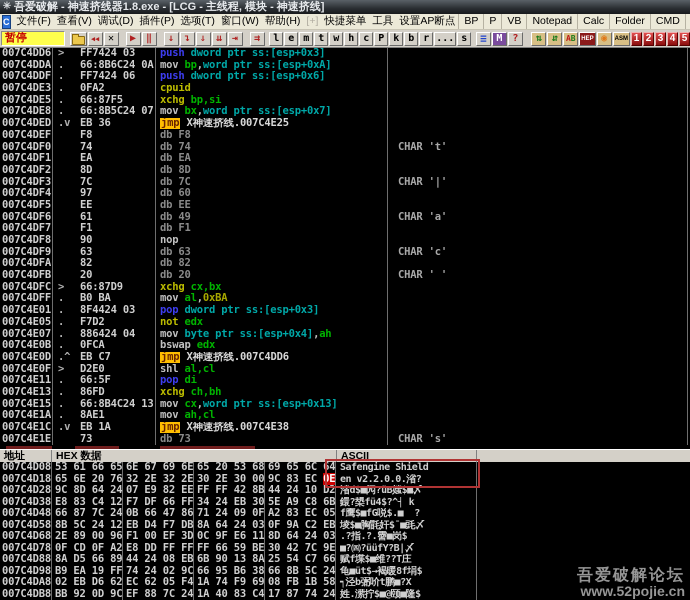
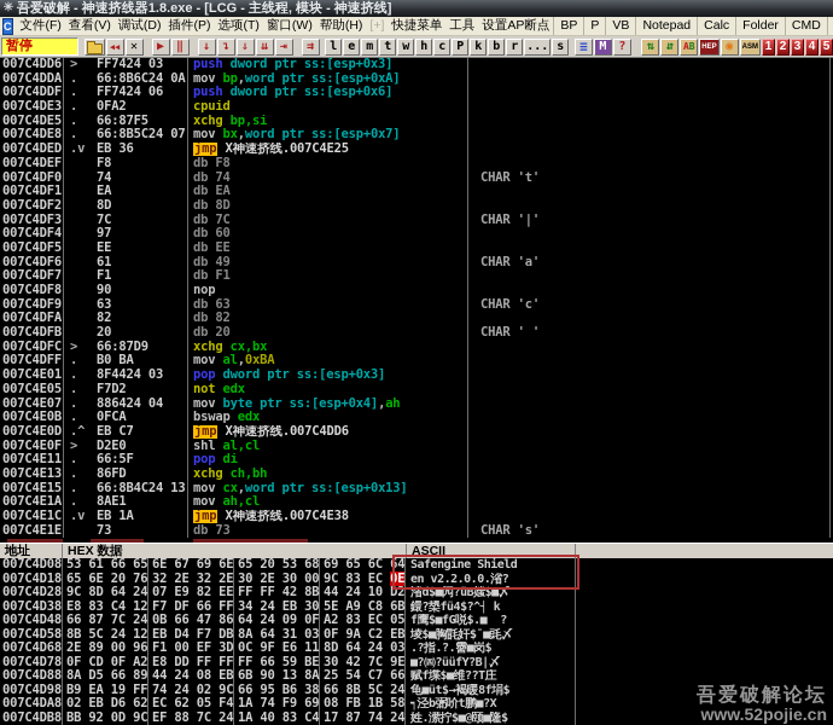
  ✳
  吾爱破解 - 神速挤线器1.8.exe - [LCG - 主线程, 模块 - 神速挤线]
  C
  文件(F)
  查看(V)
  调试(D)
  插件(P)
  选项(T)
  窗口(W)
  帮助(H)
  [+]
  快捷菜单
  工具
  设置AP断点
  BP
  P
  VB
  Notepad
  Calc
  Folder
  CMD
  暂停
  ◀◀
  ✕
  ▶
  ‖
  ↓
  ↴
  ⇓
  ⇊
  ⇥
  ⇉
  l
  e
  m
  t
  w
  h
  c
  P
  k
  b
  r
  ...
  s
  ≡
  M
  ?
  ⇅
  ⇵
  A
  B
  ◉
  1
  2
  3
  4
  5
  007C4DD6
  >
  FF7424 03
  push dword ptr ss:[esp+0x3]
  007C4DDA
  .
  66:8B6C24 0A
  mov bp,word ptr ss:[esp+0xA]
  007C4DDF
  .
  FF7424 06
  push dword ptr ss:[esp+0x6]
  007C4DE3
  .
  0FA2
  cpuid
  007C4DE5
  .
  66:87F5
  xchg bp,si
  007C4DE8
  .
  66:8B5C24 07
  mov bx,word ptr ss:[esp+0x7]
  007C4DED
  .v
  EB 36
  jmp X神速挤线.007C4E25
  007C4DEF
  F8
  db F8
  007C4DF0
  74
  db 74
  CHAR 't'
  007C4DF1
  EA
  db EA
  007C4DF2
  8D
  db 8D
  007C4DF3
  7C
  db 7C
  CHAR '|'
  007C4DF4
  97
  db 60
  007C4DF5
  EE
  db EE
  007C4DF6
  61
  db 49
  CHAR 'a'
  007C4DF7
  F1
  db F1
  007C4DF8
  90
  nop
  007C4DF9
  63
  db 63
  CHAR 'c'
  007C4DFA
  82
  db 82
  007C4DFB
  20
  db 20
  CHAR ' '
  007C4DFC
  >
  66:87D9
  xchg cx,bx
  007C4DFF
  .
  B0 BA
  mov al,0xBA
  007C4E01
  .
  8F4424 03
  pop dword ptr ss:[esp+0x3]
  007C4E05
  .
  F7D2
  not edx
  007C4E07
  .
  886424 04
  mov byte ptr ss:[esp+0x4],ah
  007C4E0B
  .
  0FCA
  bswap edx
  007C4E0D
  .^
  EB C7
  jmp X神速挤线.007C4DD6
  007C4E0F
  >
  D2E0
  shl al,cl
  007C4E11
  .
  66:5F
  pop di
  007C4E13
  .
  86FD
  xchg ch,bh
  007C4E15
  .
  66:8B4C24 13
  mov cx,word ptr ss:[esp+0x13]
  007C4E1A
  .
  8AE1
  mov ah,cl
  007C4E1C
  .v
  EB 1A
  jmp X神速挤线.007C4E38
  007C4E1E
  73
  db 73
  CHAR 's'
  地址
  HEX 数据
  ASCII
  007C4D08
  53 61 66 65
  6E 67 69 6E
  65 20 53 68
  69 65 6C 64
  Safengine Shield
  007C4D18
  65 6E 20 76
  32 2E 32 2E
  30 2E 30 00
  9C 83 EC 0E
  en v2.2.0.0.渻?
  007C4D28
  9C 8D 64 24
  07 E9 82 EE
  FF FF 42 8B
  44 24 10 D2
  渻d$■闶?üB媸$■〆
  007C4D38
  E8 83 C4 12
  F7 DF 66 FF
  34 24 EB 30
  5E A9 C8 6B
  鐶?槼fü4$?^┤ k
  007C4D48
  66 87 7C 24
  0B 66 47 86
- 71 24 09 0F
+ 64 24 09 0F
  A2 83 EC 05
  f鹰$■fG哾$.■ ?
  007C4D58
  8B 5C 24 12
  EB D4 F7 DB
- 8A 64 24 03
+ 8A 64 31 03
  0F 9A C2 EB
  堎$■胸毷奸$¯■毭〆
  007C4D68
  2E 89 00 96
  F1 00 EF 3D
  0C 9F E6 11
  8D 64 24 03
  .?指.?.霫■岗$
  007C4D78
  0F CD 0F A2
  E8 DD FF FF
  FF 66 59 BE
  30 42 7C 9E
  ■?㈣?üüfY?B|〆
  007C4D88
  8A D5 66 89
  44 24 08 EB
  6B 90 13 8A
  25 54 C7 66
  赋f堞$■维??T庄
  007C4D98
  B9 EA 19 FF
  74 24 02 9C
  66 95 B6 38
  66 8B 5C 24
  龟■üt$→褐暖8f埍$
  007C4DA8
  02 EB D6 62
  EC 62 05 F4
  1A 74 F9 69
  08 FB 1B 58
  ┑泾b弻吤t鹏■?X
  007C4DB8
  BB 92 0D 9C
  EF 88 7C 24
  1A 40 83 C4
  17 87 74 24
  姓.潆拧$■@颐■隆$
  吾爱破解论坛
  www.52pojie.cn
